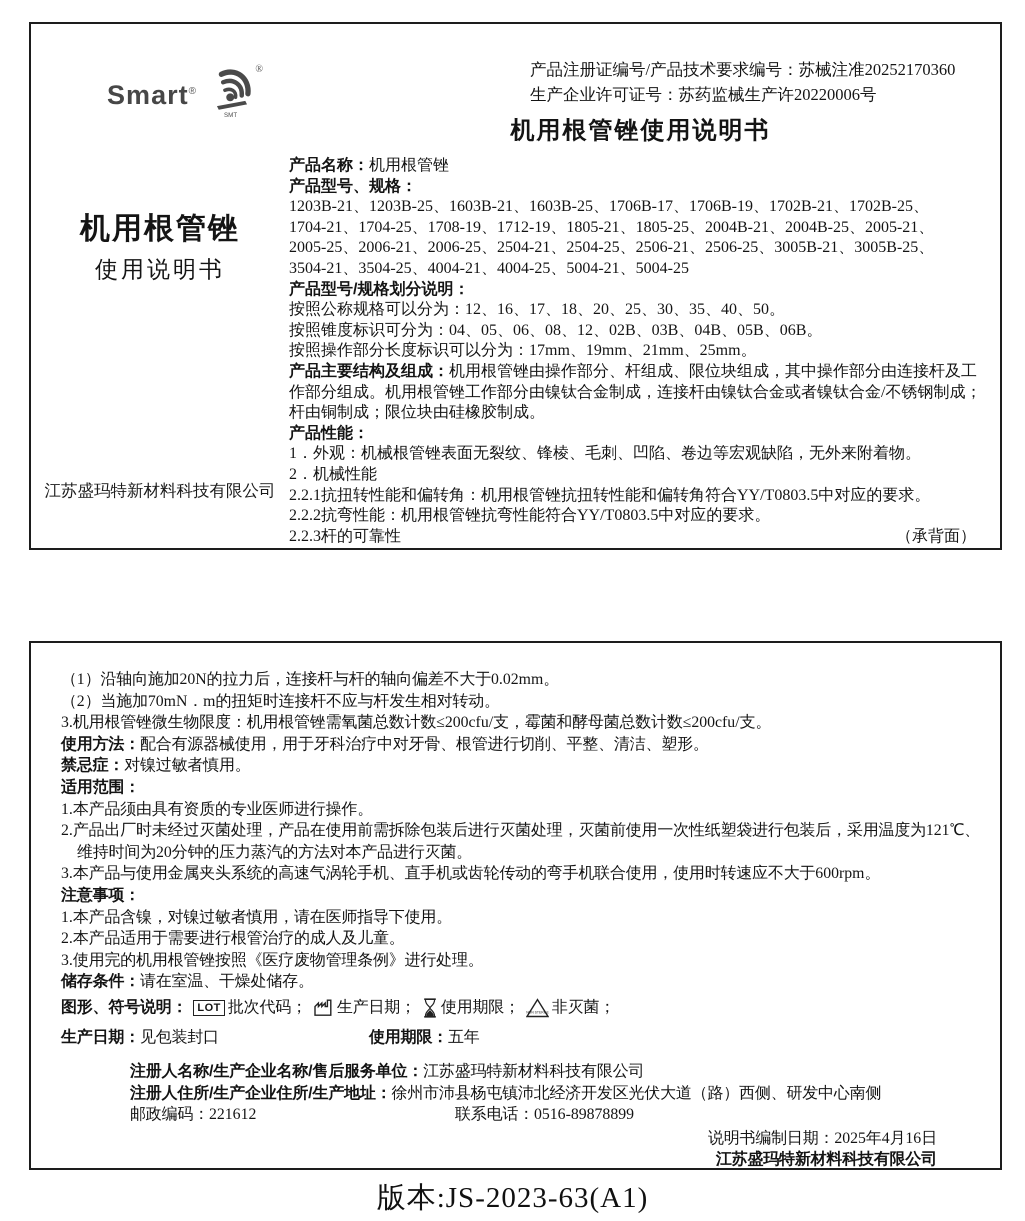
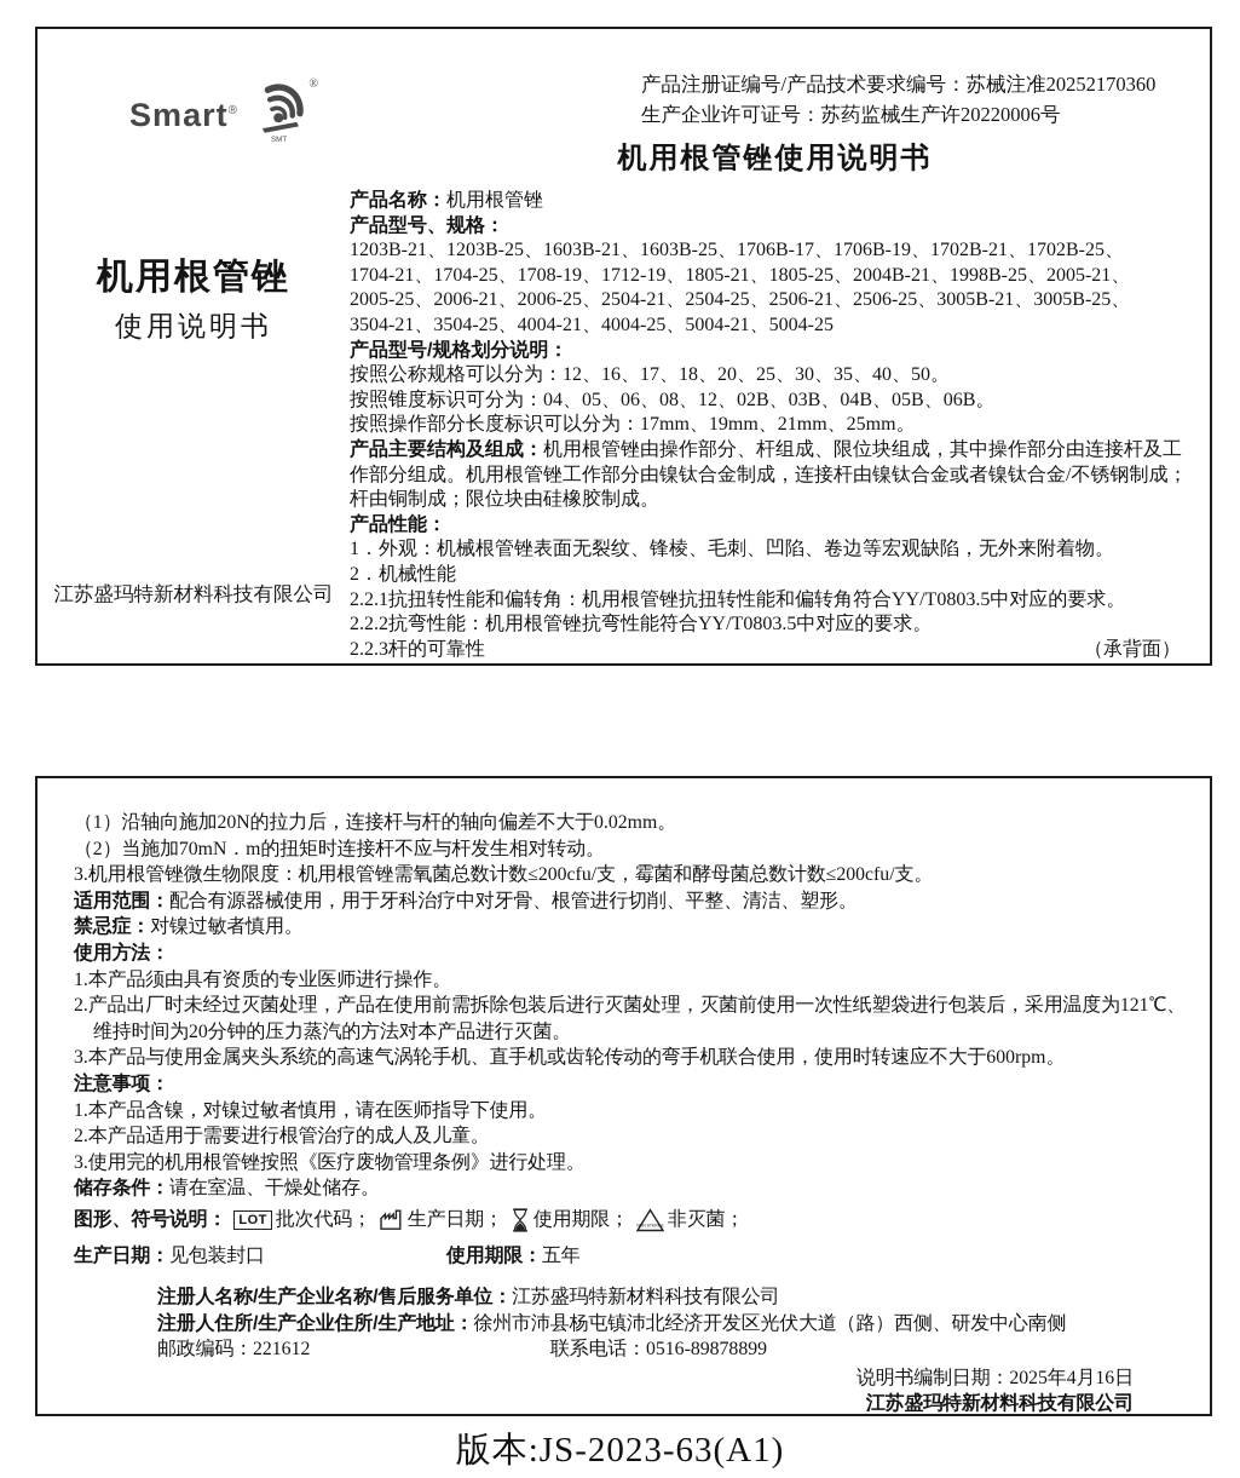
  Smart®
  ®
  机用根管锉
  使用说明书
  江苏盛玛特新材料科技有限公司
  产品注册证编号/产品技术要求编号：苏械注准20252170360
  生产企业许可证号：苏药监械生产许20220006号
  机用根管锉使用说明书
  产品名称：机用根管锉
  产品型号、规格：
  1203B-21、1203B-25、1603B-21、1603B-25、1706B-17、1706B-19、1702B-21、1702B-25、
- 1704-21、1704-25、1708-19、1712-19、1805-21、1805-25、2004B-21、2004B-25、2005-21、
+ 1704-21、1704-25、1708-19、1712-19、1805-21、1805-25、2004B-21、1998B-25、2005-21、
  2005-25、2006-21、2006-25、2504-21、2504-25、2506-21、2506-25、3005B-21、3005B-25、
  3504-21、3504-25、4004-21、4004-25、5004-21、5004-25
  产品型号/规格划分说明：
  按照公称规格可以分为：12、16、17、18、20、25、30、35、40、50。
  按照锥度标识可分为：04、05、06、08、12、02B、03B、04B、05B、06B。
  按照操作部分长度标识可以分为：17mm、19mm、21mm、25mm。
  产品主要结构及组成：机用根管锉由操作部分、杆组成、限位块组成，其中操作部分由连接杆及工作部分组成。机用根管锉工作部分由镍钛合金制成，连接杆由镍钛合金或者镍钛合金/不锈钢制成；杆由铜制成；限位块由硅橡胶制成。
  产品性能：
  1．外观：机械根管锉表面无裂纹、锋棱、毛刺、凹陷、卷边等宏观缺陷，无外来附着物。
  2．机械性能
  2.2.1抗扭转性能和偏转角：机用根管锉抗扭转性能和偏转角符合YY/T0803.5中对应的要求。
  2.2.2抗弯性能：机用根管锉抗弯性能符合YY/T0803.5中对应的要求。
  （承背面）
  2.2.3杆的可靠性
  （1）沿轴向施加20N的拉力后，连接杆与杆的轴向偏差不大于0.02mm。
  （2）当施加70mN．m的扭矩时连接杆不应与杆发生相对转动。
  3.机用根管锉微生物限度：机用根管锉需氧菌总数计数≤200cfu/支，霉菌和酵母菌总数计数≤200cfu/支。
- 使用方法：配合有源器械使用，用于牙科治疗中对牙骨、根管进行切削、平整、清洁、塑形。
+ 适用范围：配合有源器械使用，用于牙科治疗中对牙骨、根管进行切削、平整、清洁、塑形。
  禁忌症：对镍过敏者慎用。
- 适用范围：
+ 使用方法：
  1.本产品须由具有资质的专业医师进行操作。
  2.产品出厂时未经过灭菌处理，产品在使用前需拆除包装后进行灭菌处理，灭菌前使用一次性纸塑袋进行包装后，采用温度为121℃、维持时间为20分钟的压力蒸汽的方法对本产品进行灭菌。
  3.本产品与使用金属夹头系统的高速气涡轮手机、直手机或齿轮传动的弯手机联合使用，使用时转速应不大于600rpm。
  注意事项：
  1.本产品含镍，对镍过敏者慎用，请在医师指导下使用。
  2.本产品适用于需要进行根管治疗的成人及儿童。
  3.使用完的机用根管锉按照《医疗废物管理条例》进行处理。
  储存条件：请在室温、干燥处储存。
  图形、符号说明：
  LOT
  批次代码；
  生产日期；
  使用期限；
  非灭菌；
  生产日期：见包装封口 使用期限：五年
  注册人名称/生产企业名称/售后服务单位：江苏盛玛特新材料科技有限公司
  注册人住所/生产企业住所/生产地址：徐州市沛县杨屯镇沛北经济开发区光伏大道（路）西侧、研发中心南侧
  邮政编码：221612 联系电话：0516-89878899
  说明书编制日期：2025年4月16日
  江苏盛玛特新材料科技有限公司
  版本:JS-2023-63(A1)
